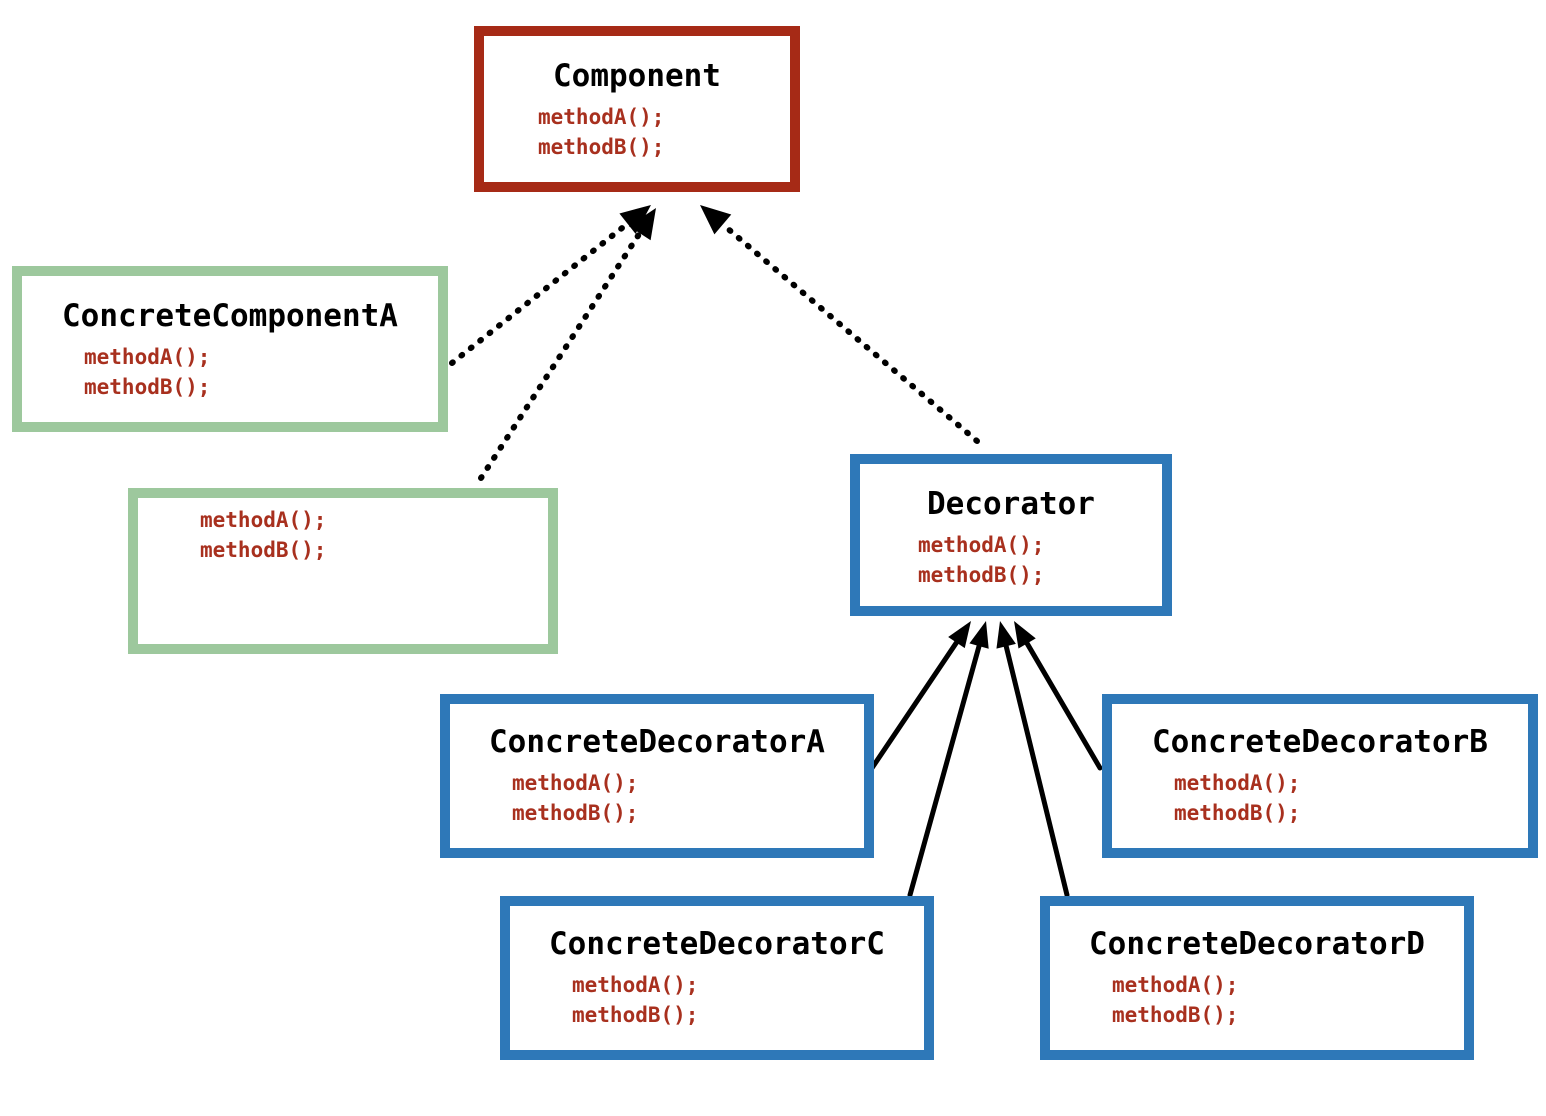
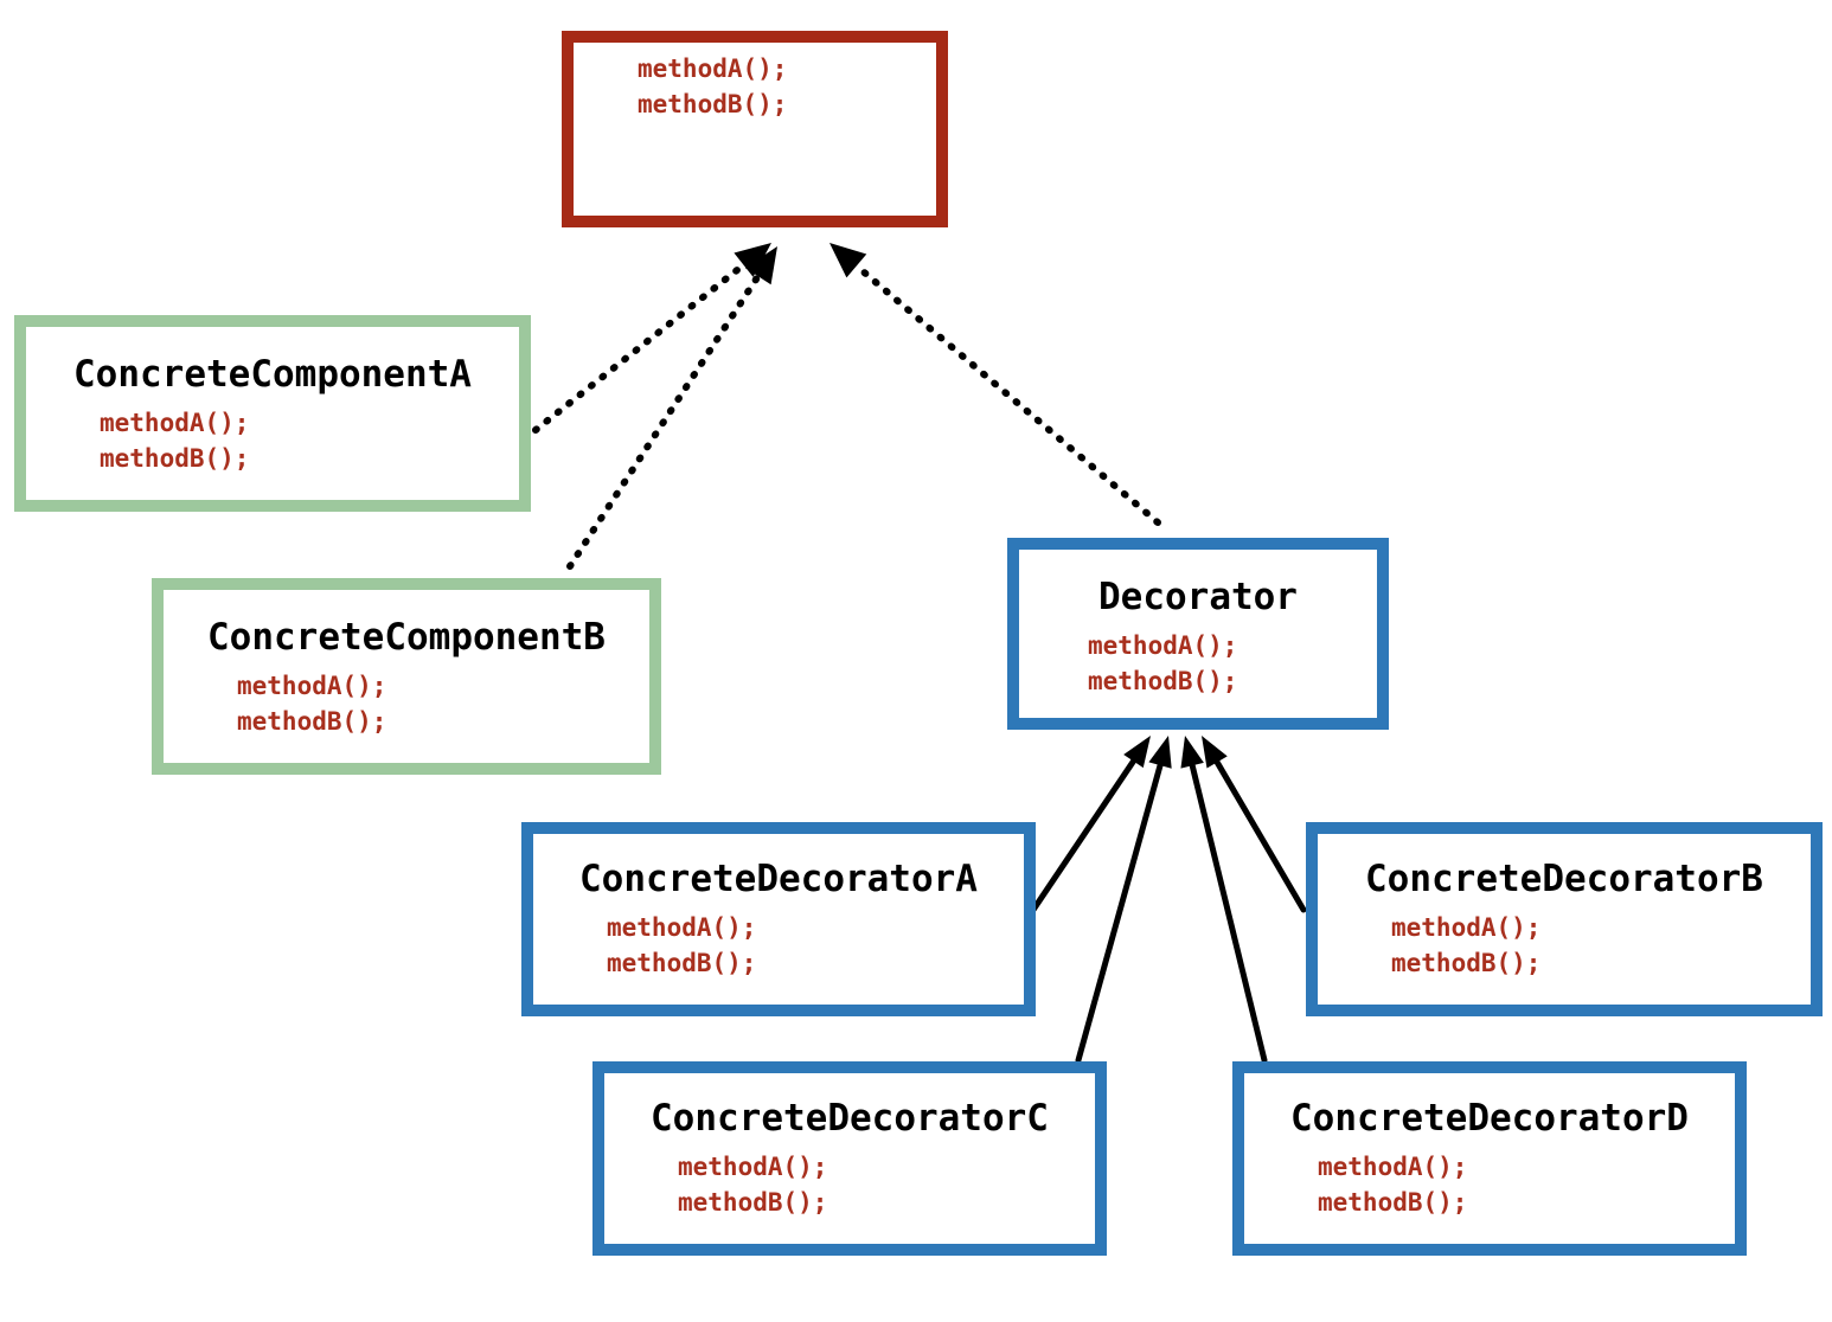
- Component
  methodA();
  methodB();
  ConcreteComponentA
  methodA();
  methodB();
+ ConcreteComponentB
  methodA();
  methodB();
  Decorator
  methodA();
  methodB();
  ConcreteDecoratorA
  methodA();
  methodB();
  ConcreteDecoratorB
  methodA();
  methodB();
  ConcreteDecoratorC
  methodA();
  methodB();
  ConcreteDecoratorD
  methodA();
  methodB();
